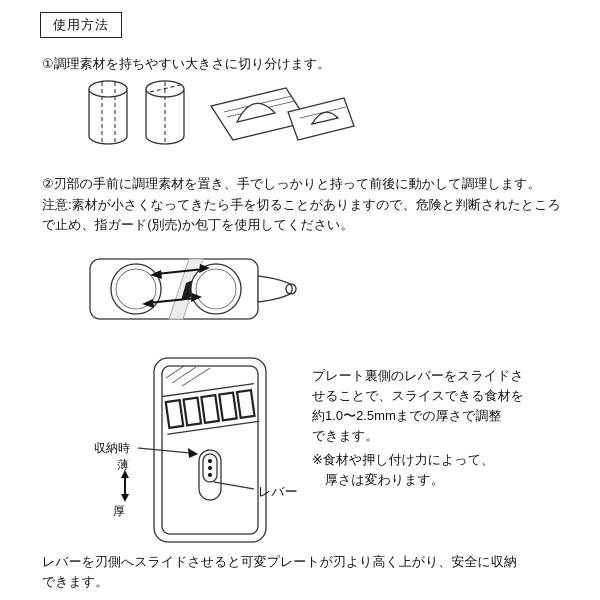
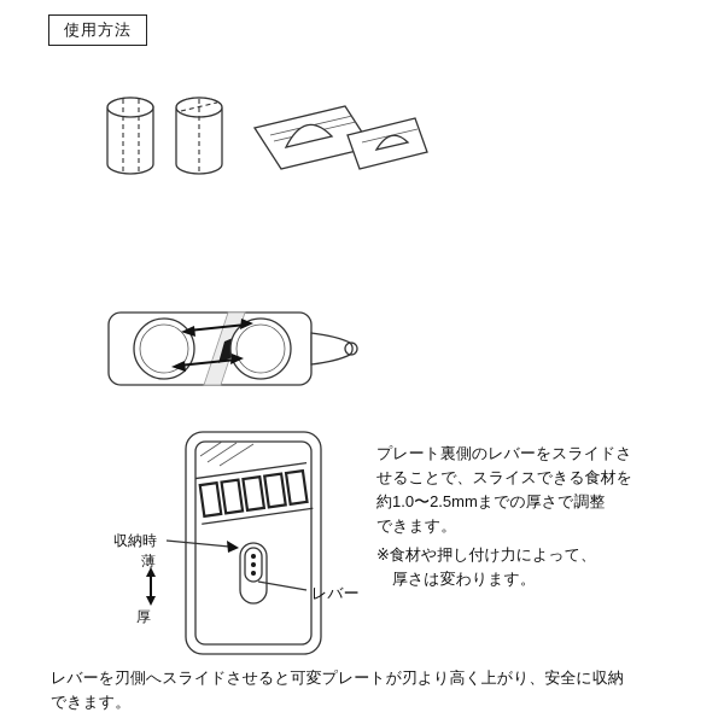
  使用方法
- ①調理素材を持ちやすい大きさに切り分けます。
- ②刃部の手前に調理素材を置き、手でしっかりと持って前後に動かして調理します。
- 注意:素材が小さくなってきたら手を切ることがありますので、危険と判断されたところ
- で止め、指ガード(別売)か包丁を使用してください。
  プレート裏側のレバーをスライドさ
  せることで、スライスできる食材を
  約1.0〜2.5mmまでの厚さで調整
  できます。
  ※食材や押し付け力によって、
  厚さは変わります。
  収納時
  薄
  厚
  レバー
  レバーを刃側へスライドさせると可変プレートが刃より高く上がり、安全に収納
  できます。
